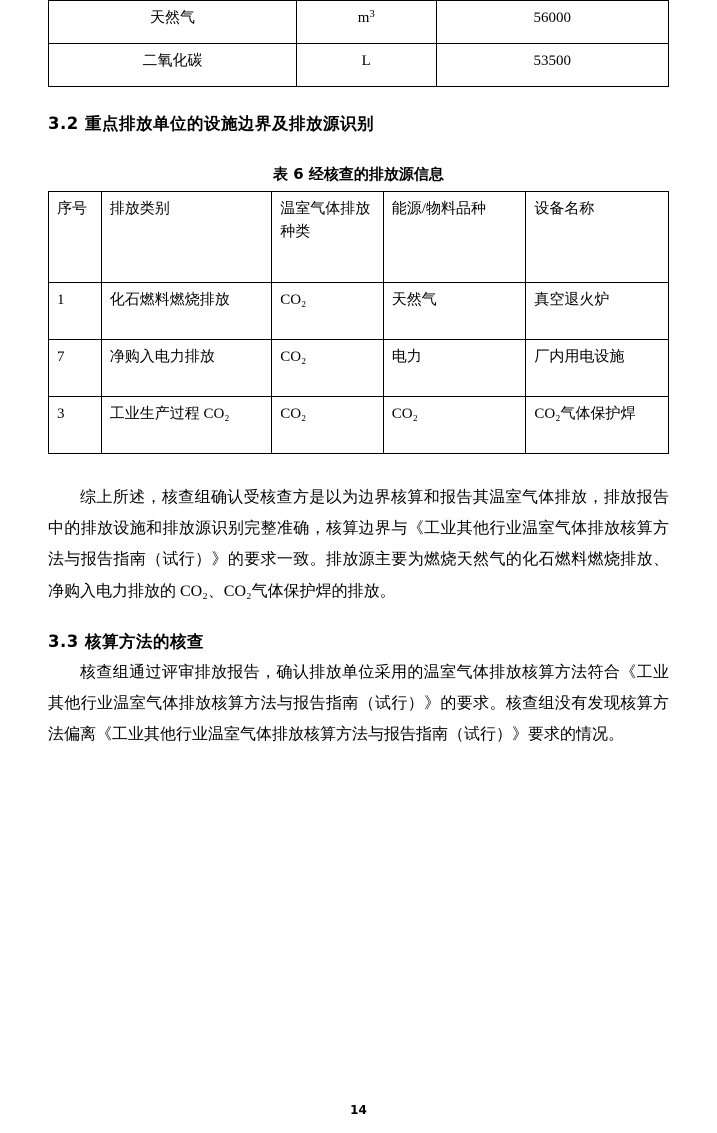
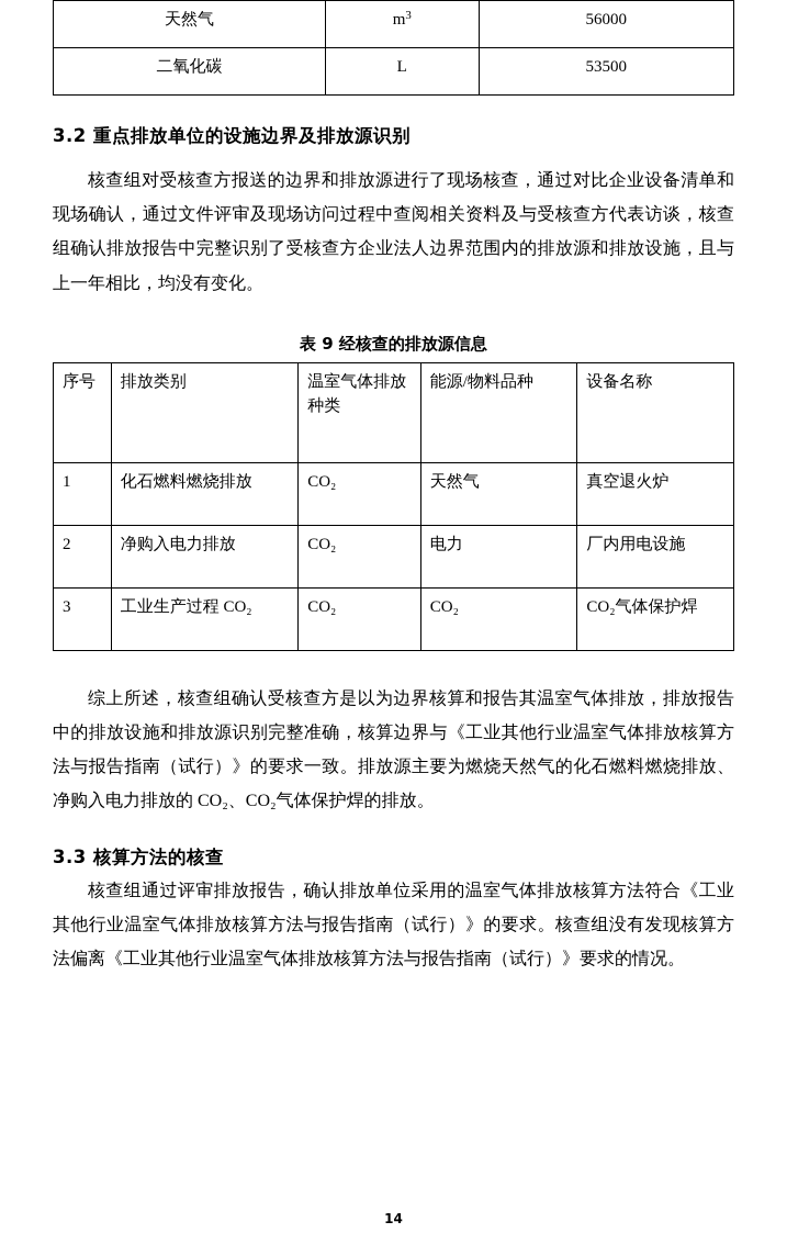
  天然气	m3	56000
  二氧化碳	L	53500
  3.2 重点排放单位的设施边界及排放源识别
+ 核查组对受核查方报送的边界和排放源进行了现场核查，通过对比企业设备清单和现场确认，通过文件评审及现场访问过程中查阅相关资料及与受核查方代表访谈，核查组确认排放报告中完整识别了受核查方企业法人边界范围内的排放源和排放设施，且与上一年相比，均没有变化。
- 表 6 经核查的排放源信息
+ 表 9 经核查的排放源信息
  序号	排放类别	温室气体排放种类	能源/物料品种	设备名称
  1	化石燃料燃烧排放	CO₂	天然气	真空退火炉
- 7	净购入电力排放	CO₂	电力	厂内用电设施
+ 2	净购入电力排放	CO₂	电力	厂内用电设施
  3	工业生产过程 CO₂	CO₂	CO₂	CO₂气体保护焊
  综上所述，核查组确认受核查方是以为边界核算和报告其温室气体排放，排放报告中的排放设施和排放源识别完整准确，核算边界与《工业其他行业温室气体排放核算方法与报告指南（试行）》的要求一致。排放源主要为燃烧天然气的化石燃料燃烧排放、净购入电力排放的 CO₂、CO₂气体保护焊的排放。
  3.3 核算方法的核查
  核查组通过评审排放报告，确认排放单位采用的温室气体排放核算方法符合《工业其他行业温室气体排放核算方法与报告指南（试行）》的要求。核查组没有发现核算方法偏离《工业其他行业温室气体排放核算方法与报告指南（试行）》要求的情况。
  14
